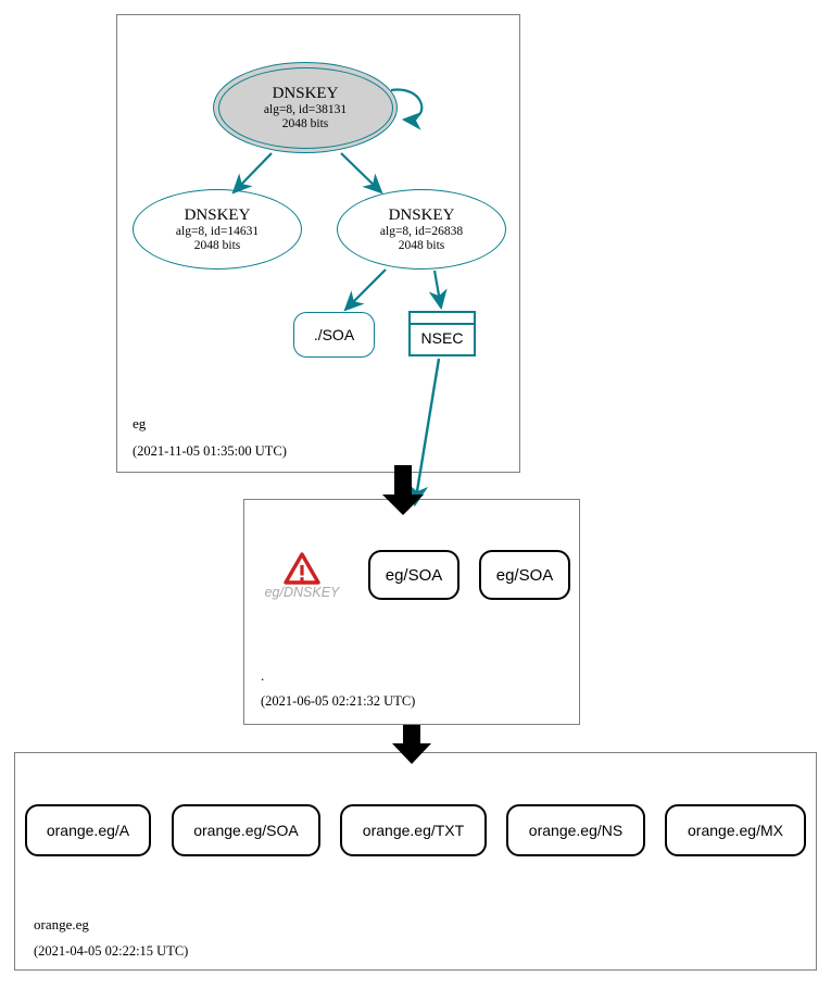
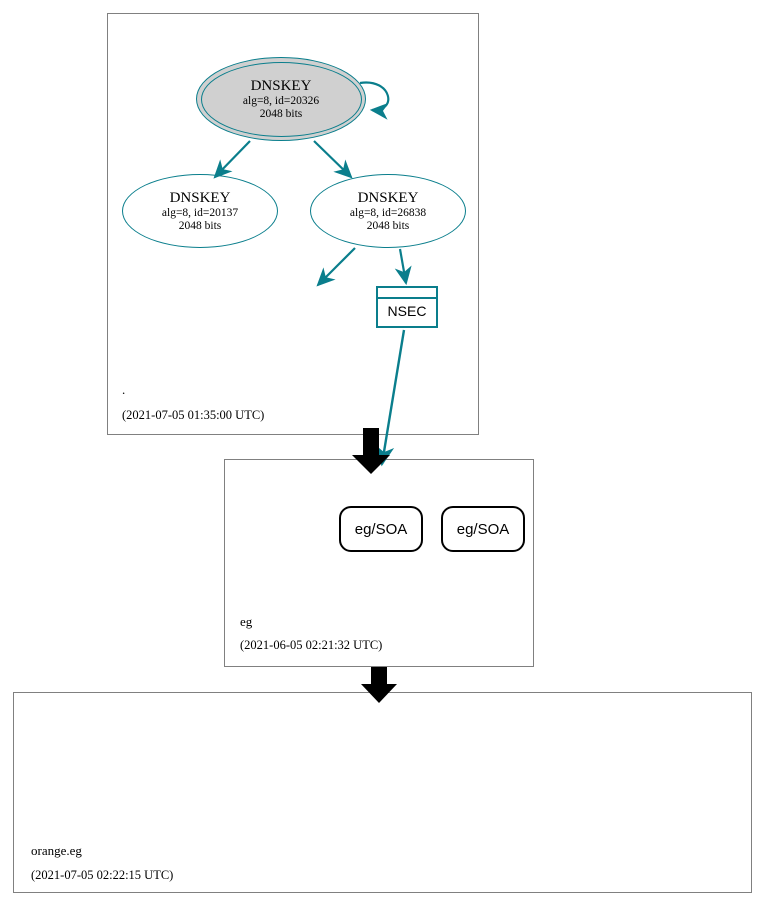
- eg
+ .
- (2021-11-05 01:35:00 UTC)
+ (2021-07-05 01:35:00 UTC)
  DNSKEY
- alg=8, id=38131
+ alg=8, id=20326
  2048 bits
  DNSKEY
- alg=8, id=14631
+ alg=8, id=20137
  2048 bits
  DNSKEY
  alg=8, id=26838
  2048 bits
- ./SOA
  NSEC
- .
+ eg
  (2021-06-05 02:21:32 UTC)
- eg/DNSKEY
  eg/SOA
  eg/SOA
  orange.eg
- (2021-04-05 02:22:15 UTC)
+ (2021-07-05 02:22:15 UTC)
- orange.eg/A
- orange.eg/SOA
- orange.eg/TXT
- orange.eg/NS
- orange.eg/MX
